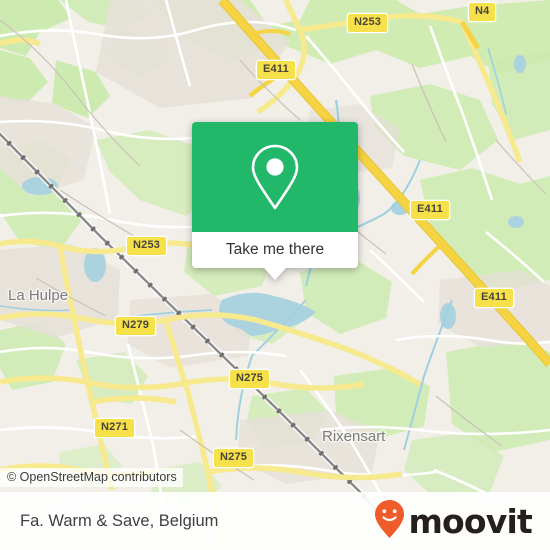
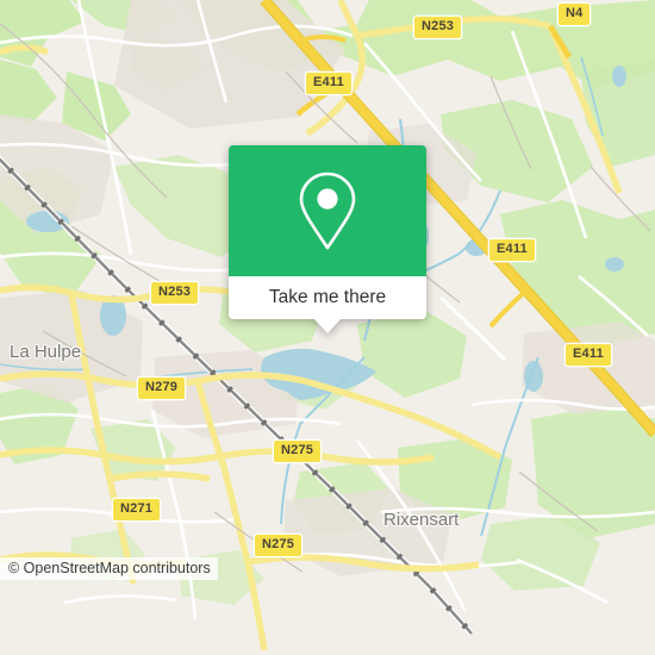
  La Hulpe
  Rixensart
  N253
  N4
  E411
  E411
  E411
  N253
  N279
  N275
  N271
  N275
  Take me there
  © OpenStreetMap contributors
- Fa. Warm & Save, Belgium
- moovit
